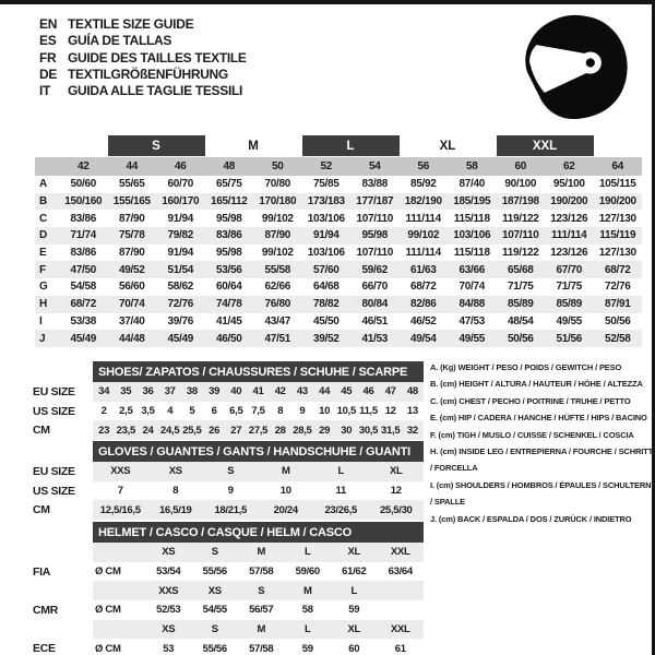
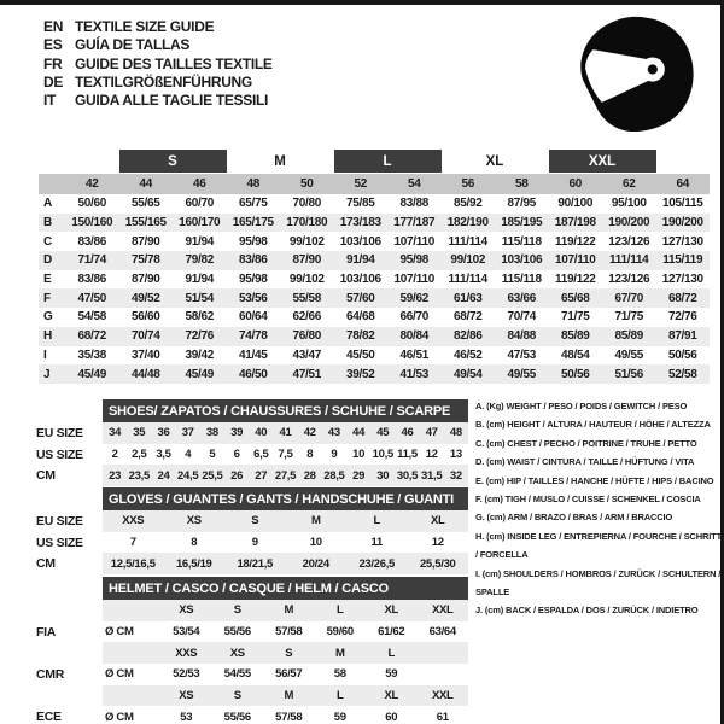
  EN
  TEXTILE SIZE GUIDE
  ES
  GUÍA DE TALLAS
  FR
  GUIDE DES TAILLES TEXTILE
  DE
  TEXTILGRÖßENFÜHRUNG
  IT
  GUIDA ALLE TAGLIE TESSILI
  S
  M
  L
  XL
  XXL
  42
  44
  46
  48
  50
  52
  54
  56
  58
  60
  62
  64
  A
  50/60
  55/65
  60/70
  65/75
  70/80
  75/85
  83/88
  85/92
- 87/40
+ 87/95
  90/100
  95/100
  105/115
  B
  150/160
  155/165
  160/170
- 165/112
+ 165/175
  170/180
  173/183
  177/187
  182/190
  185/195
  187/198
  190/200
  190/200
  C
  83/86
  87/90
  91/94
  95/98
  99/102
  103/106
  107/110
  111/114
  115/118
  119/122
  123/126
  127/130
  D
  71/74
  75/78
  79/82
  83/86
  87/90
  91/94
  95/98
  99/102
  103/106
  107/110
  111/114
  115/119
  E
  83/86
  87/90
  91/94
  95/98
  99/102
  103/106
  107/110
  111/114
  115/118
  119/122
  123/126
  127/130
  F
  47/50
  49/52
  51/54
  53/56
  55/58
  57/60
  59/62
  61/63
  63/66
  65/68
  67/70
  68/72
  G
  54/58
  56/60
  58/62
  60/64
  62/66
  64/68
  66/70
  68/72
  70/74
  71/75
  71/75
  72/76
  H
  68/72
  70/74
  72/76
  74/78
  76/80
  78/82
  80/84
  82/86
  84/88
  85/89
  85/89
  87/91
  I
- 53/38
+ 35/38
  37/40
- 39/76
+ 39/42
  41/45
  43/47
  45/50
  46/51
  46/52
  47/53
  48/54
  49/55
  50/56
  J
  45/49
  44/48
  45/49
  46/50
  47/51
  39/52
  41/53
  49/54
  49/55
  50/56
  51/56
  52/58
  SHOES/ ZAPATOS / CHAUSSURES / SCHUHE / SCARPE
  EU SIZE
  34
  35
  36
  37
  38
  39
  40
  41
  42
  43
  44
  45
  46
  47
  48
  US SIZE
  2
  2,5
  3,5
  4
  5
  6
  6,5
  7,5
  8
  9
  10
  10,5
  11,5
  12
  13
  CM
  23
  23,5
  24
  24,5
  25,5
  26
  27
  27,5
  28
  28,5
  29
  30
  30,5
  31,5
  32
  GLOVES / GUANTES / GANTS / HANDSCHUHE / GUANTI
  EU SIZE
  XXS
  XS
  S
  M
  L
  XL
  US SIZE
  7
  8
  9
  10
  11
  12
  CM
  12,5/16,5
  16,5/19
  18/21,5
  20/24
  23/26,5
  25,5/30
  HELMET / CASCO / CASQUE / HELM / CASCO
  XS
  S
  M
  L
  XL
  XXL
  FIA
  Ø CM
  53/54
  55/56
  57/58
  59/60
  61/62
  63/64
  XXS
  XS
  S
  M
  L
  CMR
  Ø CM
  52/53
  54/55
  56/57
  58
  59
  XS
  S
  M
  L
  XL
  XXL
  ECE
  Ø CM
  53
  55/56
  57/58
  59
  60
  61
  A. (Kg) WEIGHT / PESO / POIDS / GEWITCH / PESO
  B. (cm) HEIGHT / ALTURA / HAUTEUR / HÖHE / ALTEZZA
  C. (cm) CHEST / PECHO / POITRINE / TRUHE / PETTO
+ D. (cm) WAIST / CINTURA / TAILLE / HÜFTUNG / VITA
- E. (cm) HIP / CADERA / HANCHE / HÜFTE / HIPS / BACINO
+ E. (cm) HIP / TAILLES / HANCHE / HÜFTE / HIPS / BACINO
  F. (cm) TIGH / MUSLO / CUISSE / SCHENKEL / COSCIA
+ G. (cm) ARM / BRAZO / BRAS / ARM / BRACCIO
  H. (cm) INSIDE LEG / ENTREPIERNA / FOURCHE / SCHRITT / FORCELLA
- I. (cm) SHOULDERS / HOMBROS / ÉPAULES / SCHULTERN / SPALLE
+ I. (cm) SHOULDERS / HOMBROS / ZURÜCK / SCHULTERN / SPALLE
  J. (cm) BACK / ESPALDA / DOS / ZURÜCK / INDIETRO
